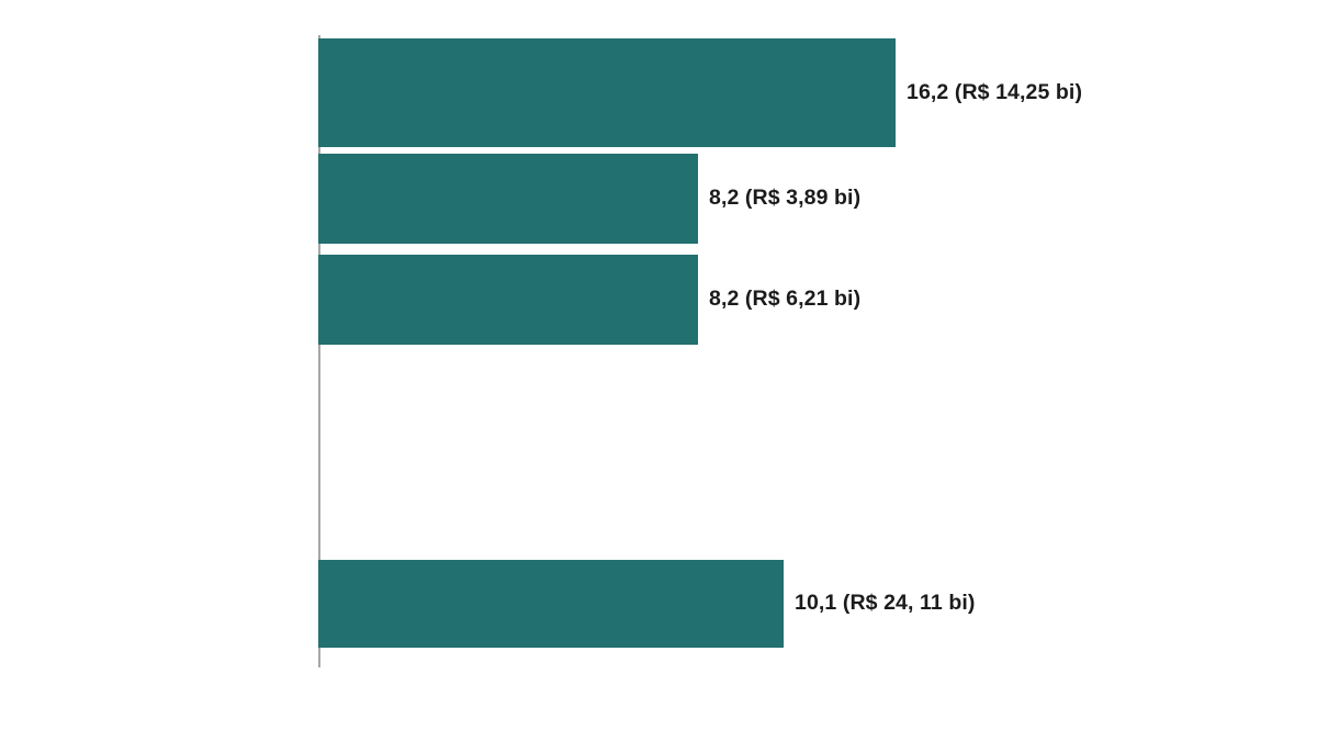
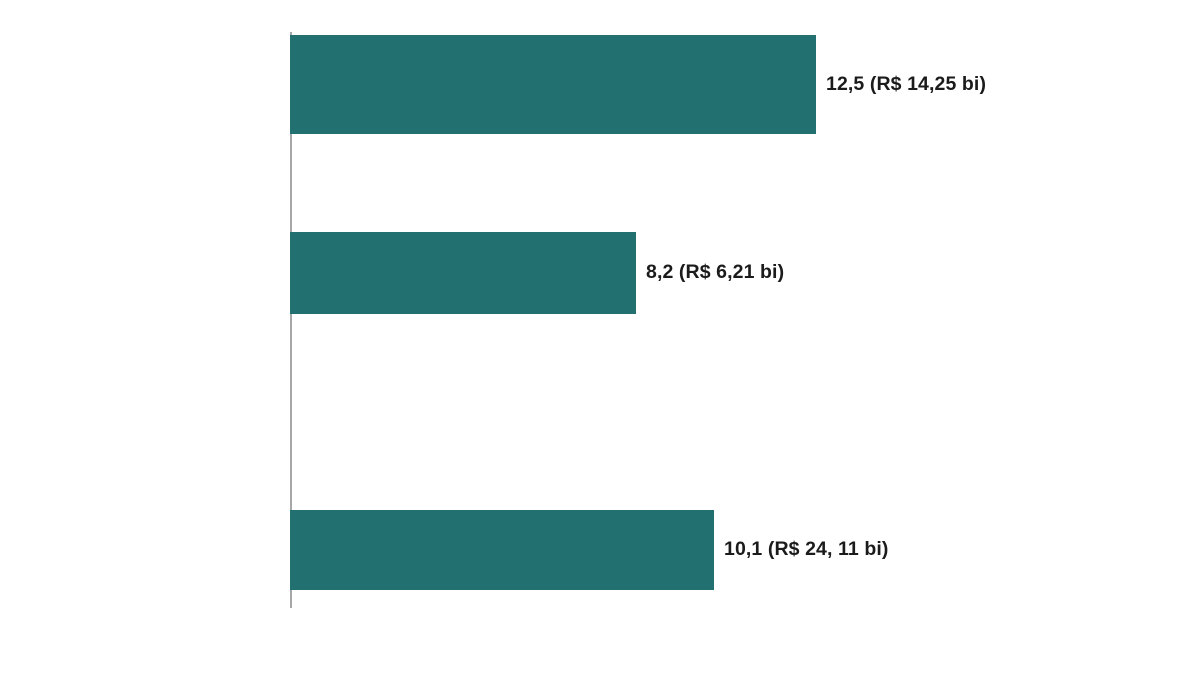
- 16,2 (R$ 14,25 bi)
+ 12,5 (R$ 14,25 bi)
- 8,2 (R$ 3,89 bi)
  8,2 (R$ 6,21 bi)
  10,1 (R$ 24, 11 bi)
